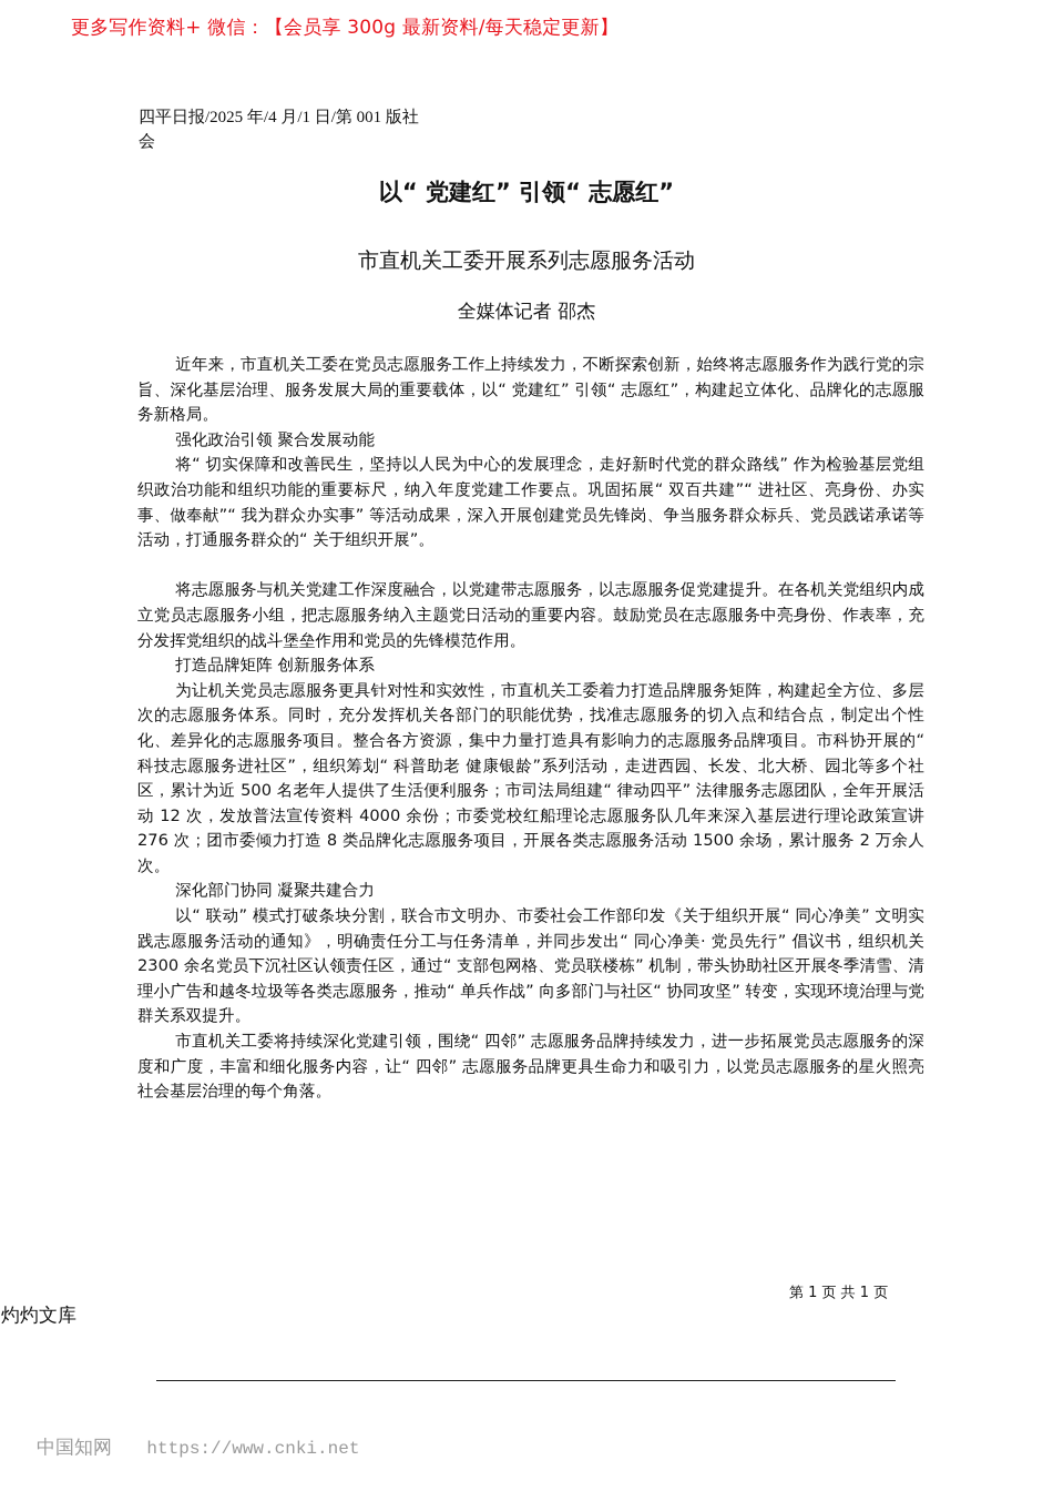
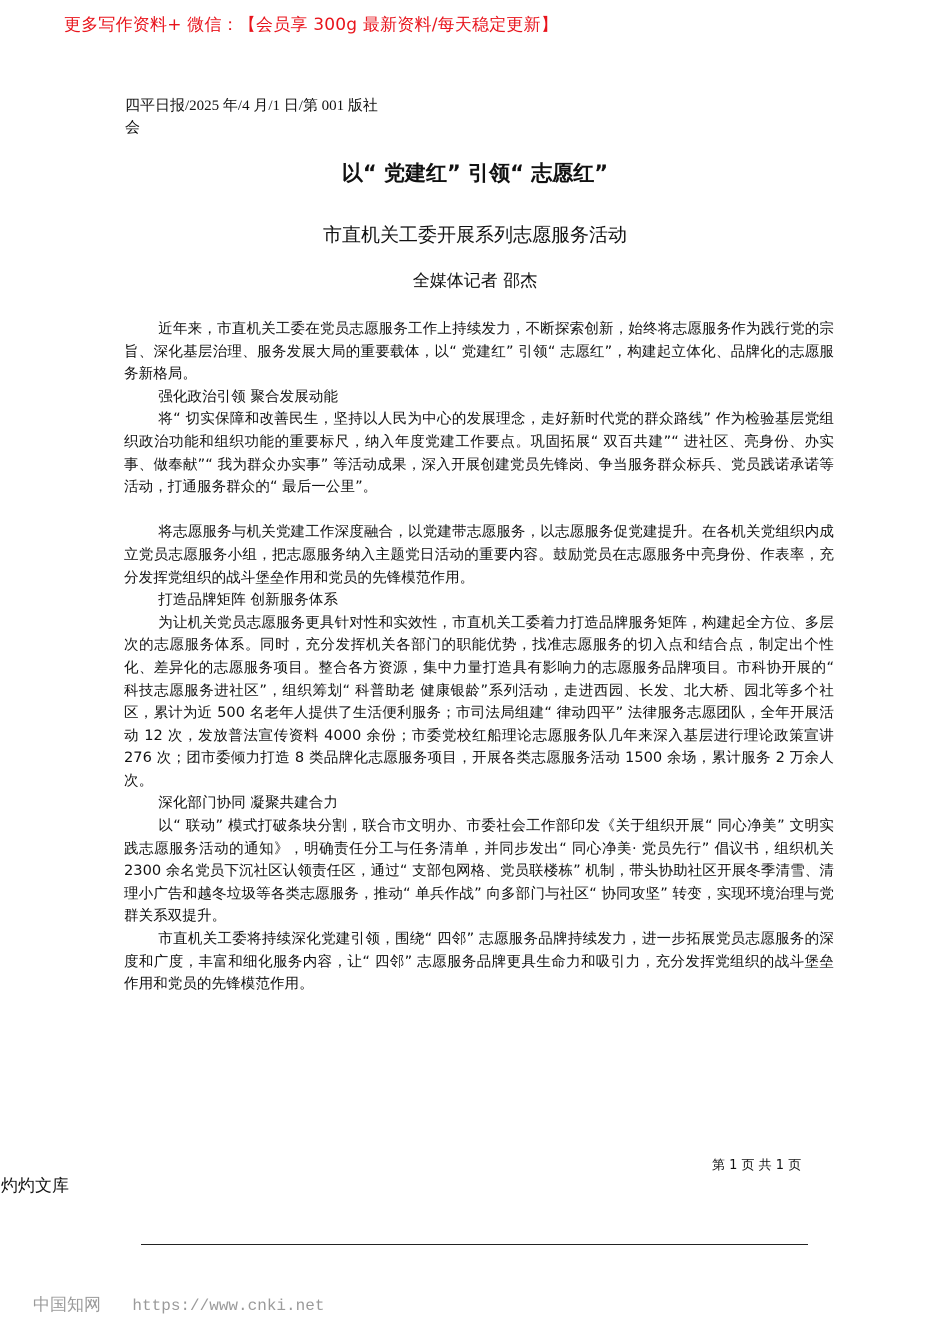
  更多写作资料+ 微信：【会员享 300g 最新资料/每天稳定更新】
  四平日报/2025 年/4 月/1 日/第 001 版社会
  以“ 党建红” 引领“ 志愿红”
  市直机关工委开展系列志愿服务活动
  全媒体记者 邵杰
  近年来，市直机关工委在党员志愿服务工作上持续发力，不断探索创新，始终将志愿服务作为践行党的宗旨、深化基层治理、服务发展大局的重要载体，以“ 党建红” 引领“ 志愿红”，构建起立体化、品牌化的志愿服务新格局。
  强化政治引领 聚合发展动能
- 将“ 切实保障和改善民生，坚持以人民为中心的发展理念，走好新时代党的群众路线” 作为检验基层党组织政治功能和组织功能的重要标尺，纳入年度党建工作要点。巩固拓展“ 双百共建”“ 进社区、亮身份、办实事、做奉献”“ 我为群众办实事” 等活动成果，深入开展创建党员先锋岗、争当服务群众标兵、党员践诺承诺等活动，打通服务群众的“ 关于组织开展”。
+ 将“ 切实保障和改善民生，坚持以人民为中心的发展理念，走好新时代党的群众路线” 作为检验基层党组织政治功能和组织功能的重要标尺，纳入年度党建工作要点。巩固拓展“ 双百共建”“ 进社区、亮身份、办实事、做奉献”“ 我为群众办实事” 等活动成果，深入开展创建党员先锋岗、争当服务群众标兵、党员践诺承诺等活动，打通服务群众的“ 最后一公里”。
  将志愿服务与机关党建工作深度融合，以党建带志愿服务，以志愿服务促党建提升。在各机关党组织内成立党员志愿服务小组，把志愿服务纳入主题党日活动的重要内容。鼓励党员在志愿服务中亮身份、作表率，充分发挥党组织的战斗堡垒作用和党员的先锋模范作用。
  打造品牌矩阵 创新服务体系
  为让机关党员志愿服务更具针对性和实效性，市直机关工委着力打造品牌服务矩阵，构建起全方位、多层次的志愿服务体系。同时，充分发挥机关各部门的职能优势，找准志愿服务的切入点和结合点，制定出个性化、差异化的志愿服务项目。整合各方资源，集中力量打造具有影响力的志愿服务品牌项目。市科协开展的“ 科技志愿服务进社区”，组织筹划“ 科普助老 健康银龄”系列活动，走进西园、长发、北大桥、园北等多个社区，累计为近 500 名老年人提供了生活便利服务；市司法局组建“ 律动四平” 法律服务志愿团队，全年开展活动 12 次，发放普法宣传资料 4000 余份；市委党校红船理论志愿服务队几年来深入基层进行理论政策宣讲 276 次；团市委倾力打造 8 类品牌化志愿服务项目，开展各类志愿服务活动 1500 余场，累计服务 2 万余人次。
  深化部门协同 凝聚共建合力
  以“ 联动” 模式打破条块分割，联合市文明办、市委社会工作部印发《关于组织开展“ 同心净美” 文明实践志愿服务活动的通知》，明确责任分工与任务清单，并同步发出“ 同心净美· 党员先行” 倡议书，组织机关 2300 余名党员下沉社区认领责任区，通过“ 支部包网格、党员联楼栋” 机制，带头协助社区开展冬季清雪、清理小广告和越冬垃圾等各类志愿服务，推动“ 单兵作战” 向多部门与社区“ 协同攻坚” 转变，实现环境治理与党群关系双提升。
- 市直机关工委将持续深化党建引领，围绕“ 四邻” 志愿服务品牌持续发力，进一步拓展党员志愿服务的深度和广度，丰富和细化服务内容，让“ 四邻” 志愿服务品牌更具生命力和吸引力，以党员志愿服务的星火照亮社会基层治理的每个角落。
+ 市直机关工委将持续深化党建引领，围绕“ 四邻” 志愿服务品牌持续发力，进一步拓展党员志愿服务的深度和广度，丰富和细化服务内容，让“ 四邻” 志愿服务品牌更具生命力和吸引力，充分发挥党组织的战斗堡垒作用和党员的先锋模范作用。
  第 1 页 共 1 页
  灼灼文库
  中国知网 https://www.cnki.net
